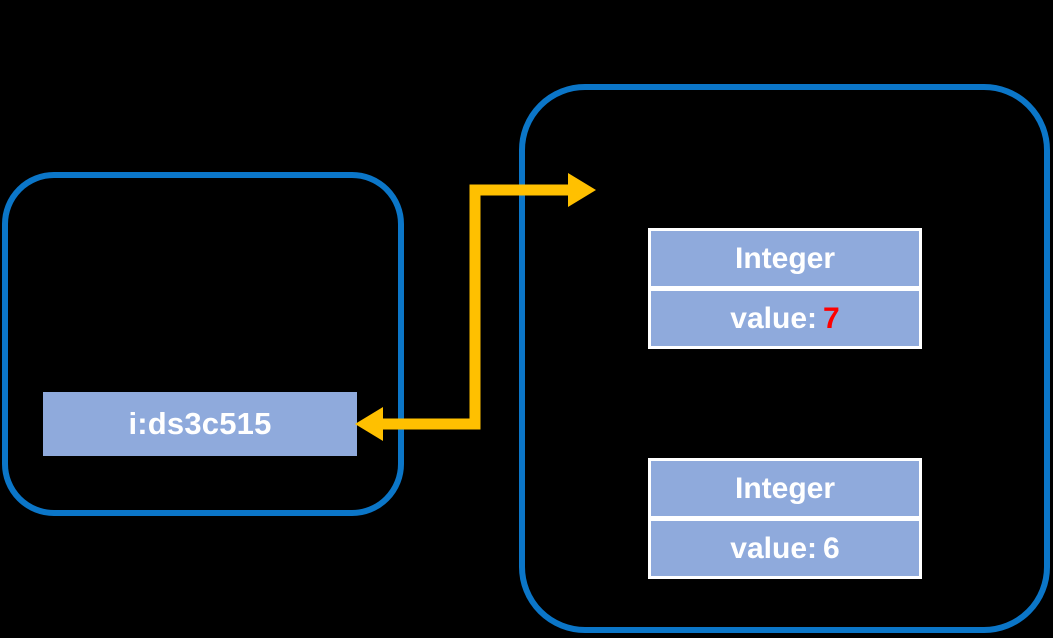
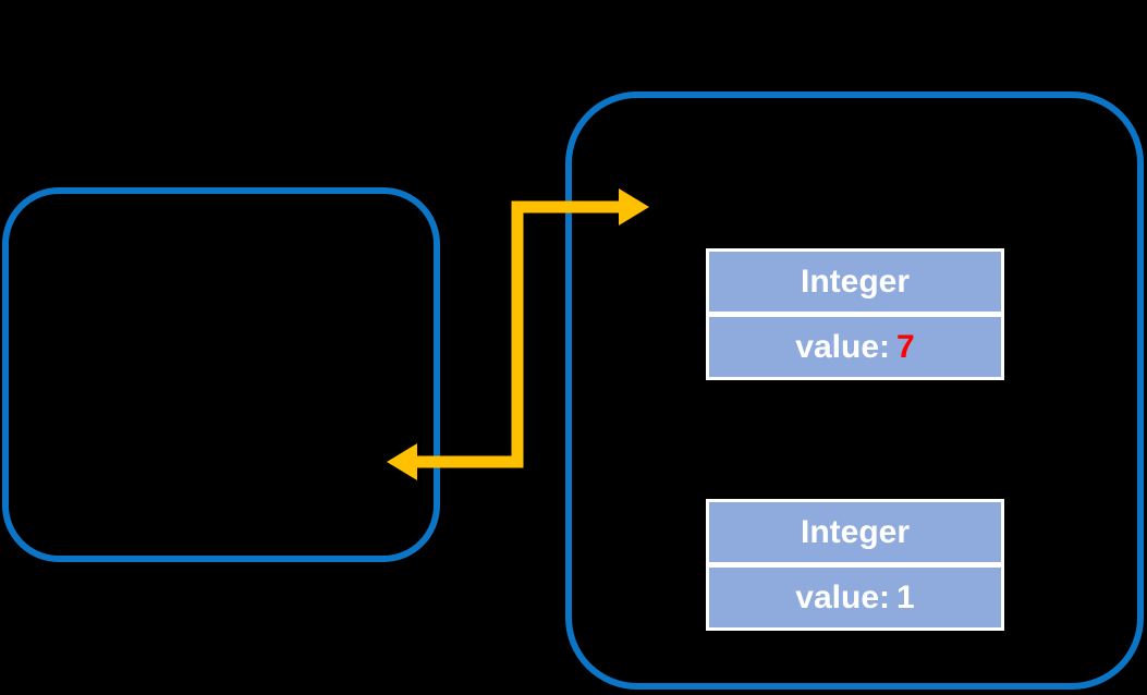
- i:ds3c515
  Integer
  value:
  7
  Integer
  value:
- 6
+ 1
